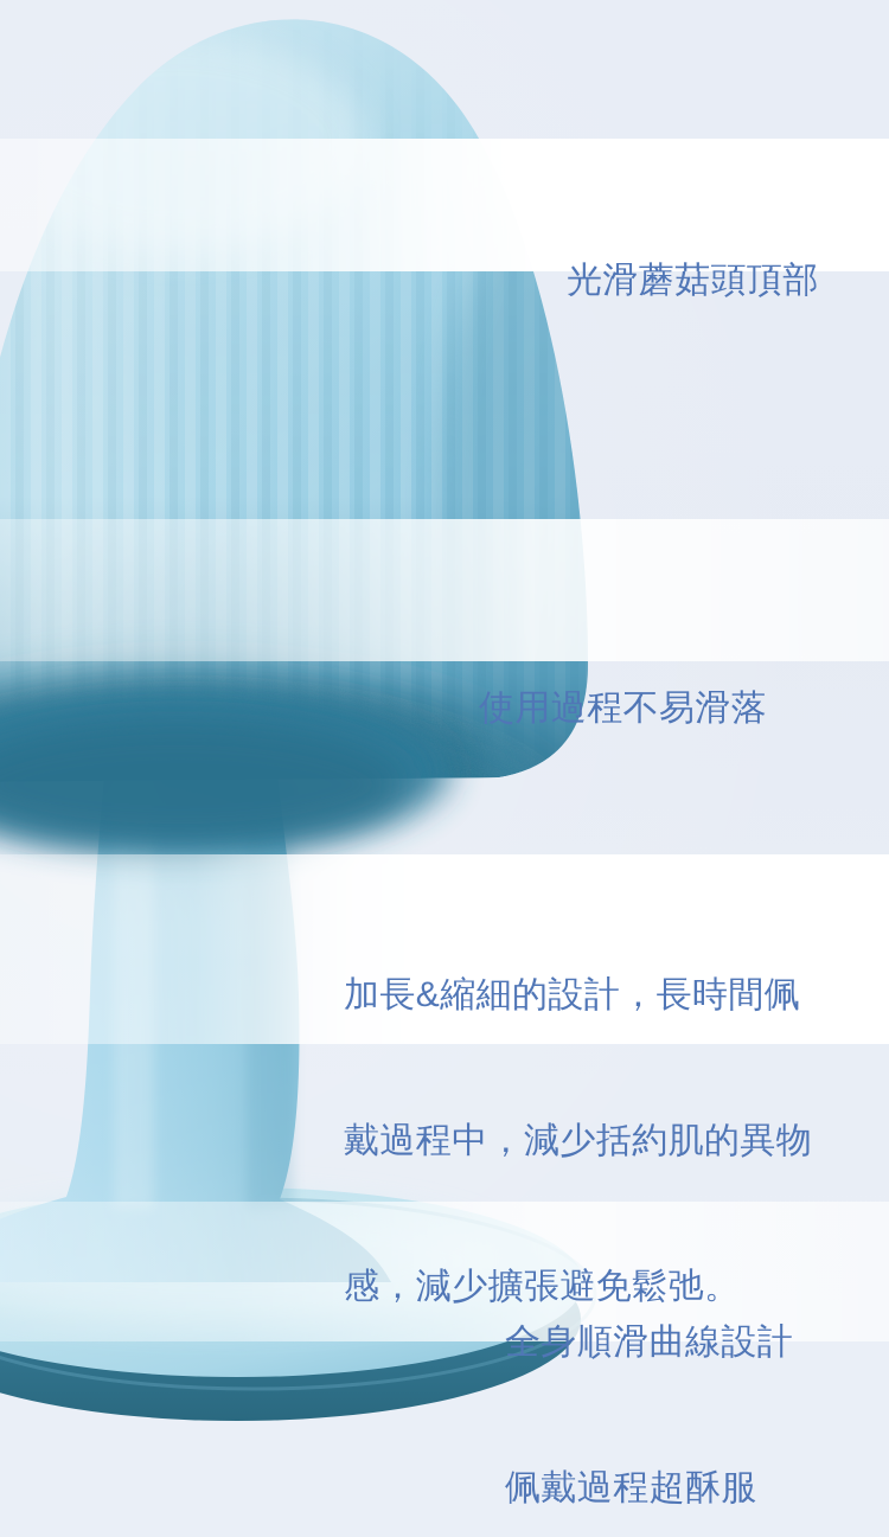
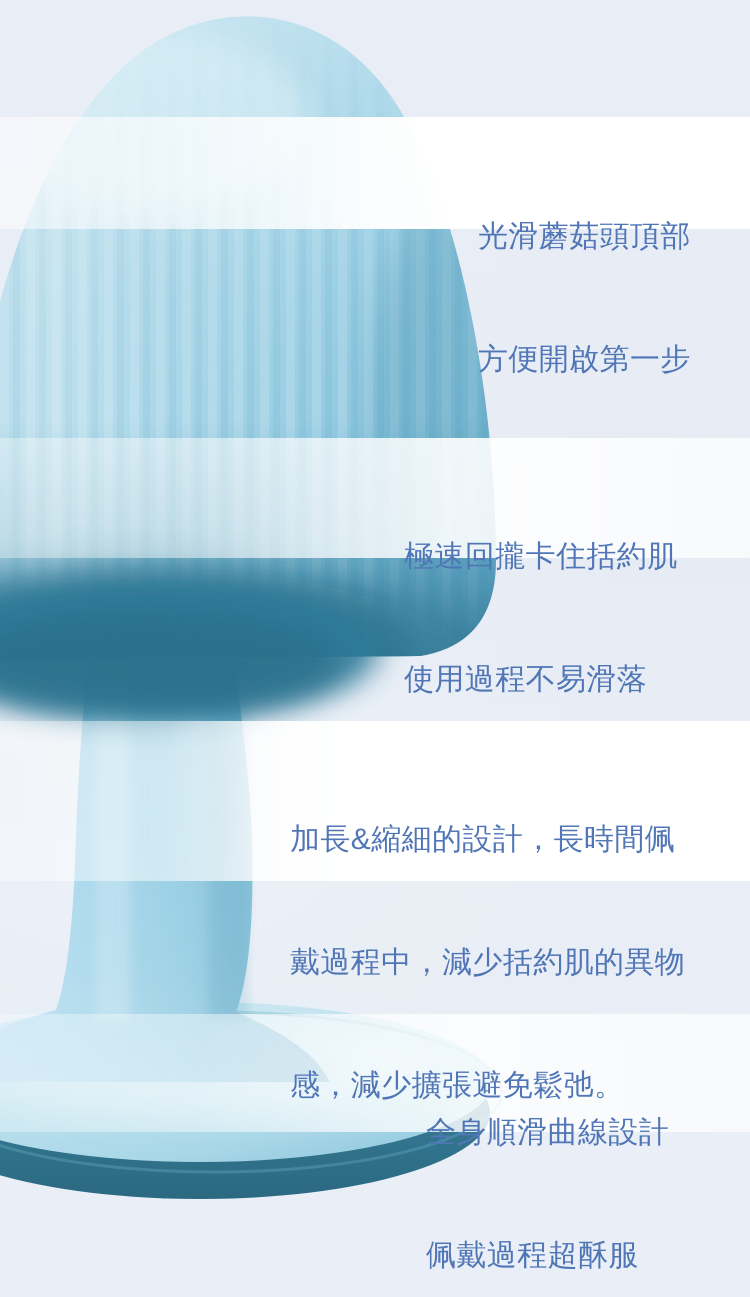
  光滑蘑菇頭頂部
+ 方便開啟第一步
+ 極速回攏卡住括約肌
  使用過程不易滑落
  加長&縮細的設計，長時間佩
  戴過程中，減少括約肌的異物
  感，減少擴張避免鬆弛。
  全身順滑曲線設計
  佩戴過程超酥服
